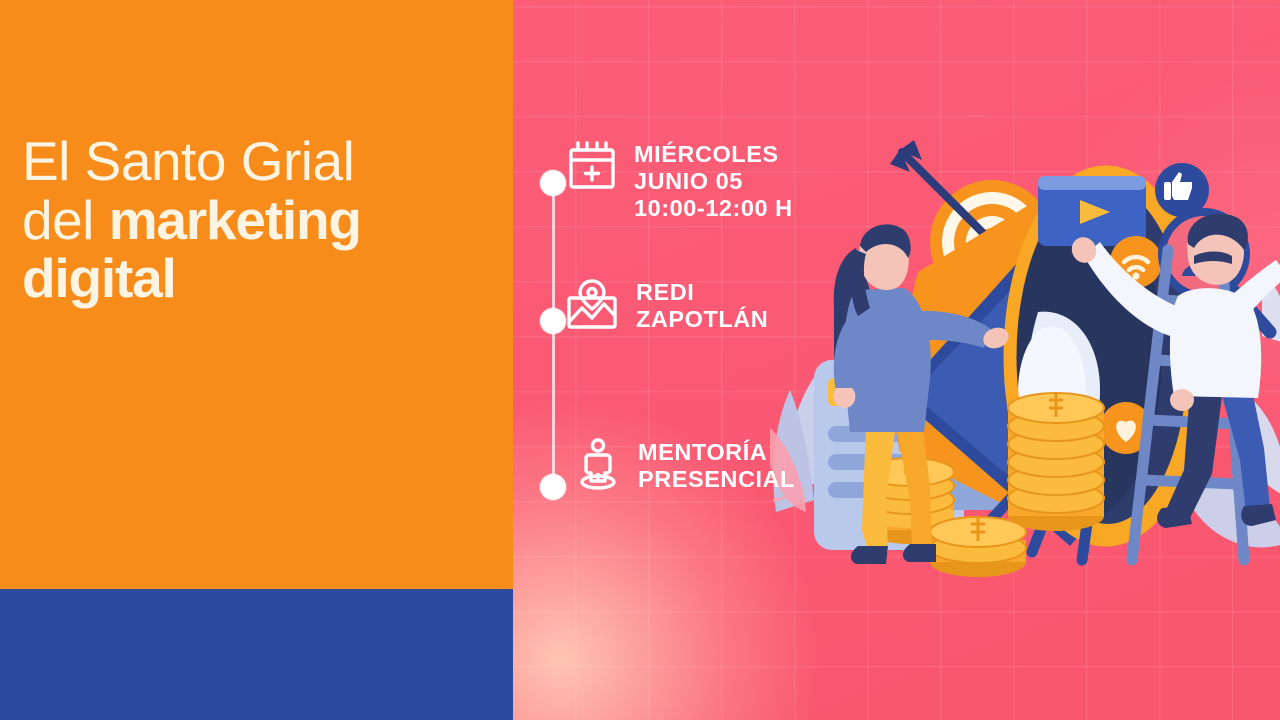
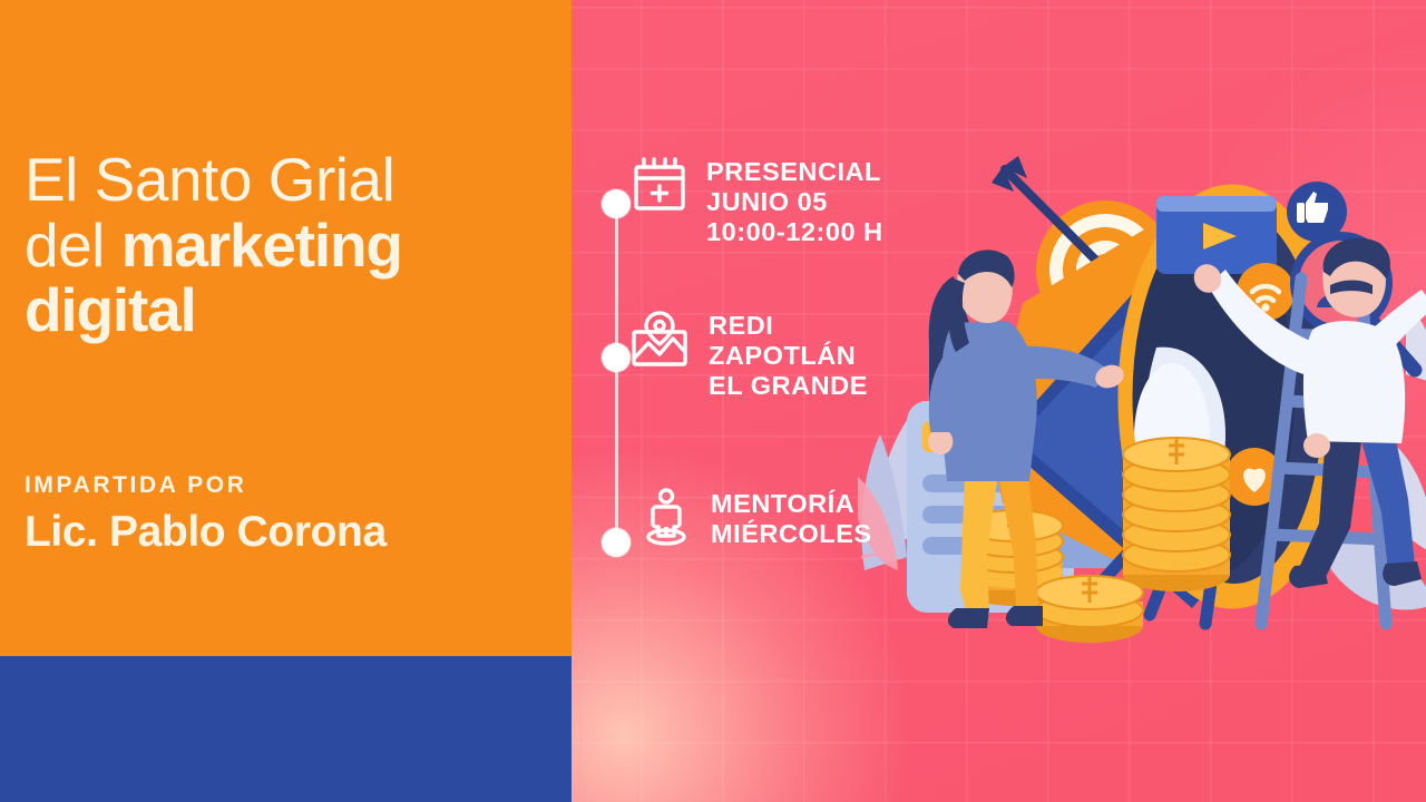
  El Santo Grial
  del marketing
  digital
+ IMPARTIDA POR
+ Lic. Pablo Corona
- MIÉRCOLES
+ PRESENCIAL
  JUNIO 05
  10:00-12:00 H
  REDI
  ZAPOTLÁN
+ EL GRANDE
  MENTORÍA
- PRESENCIAL
+ MIÉRCOLES
